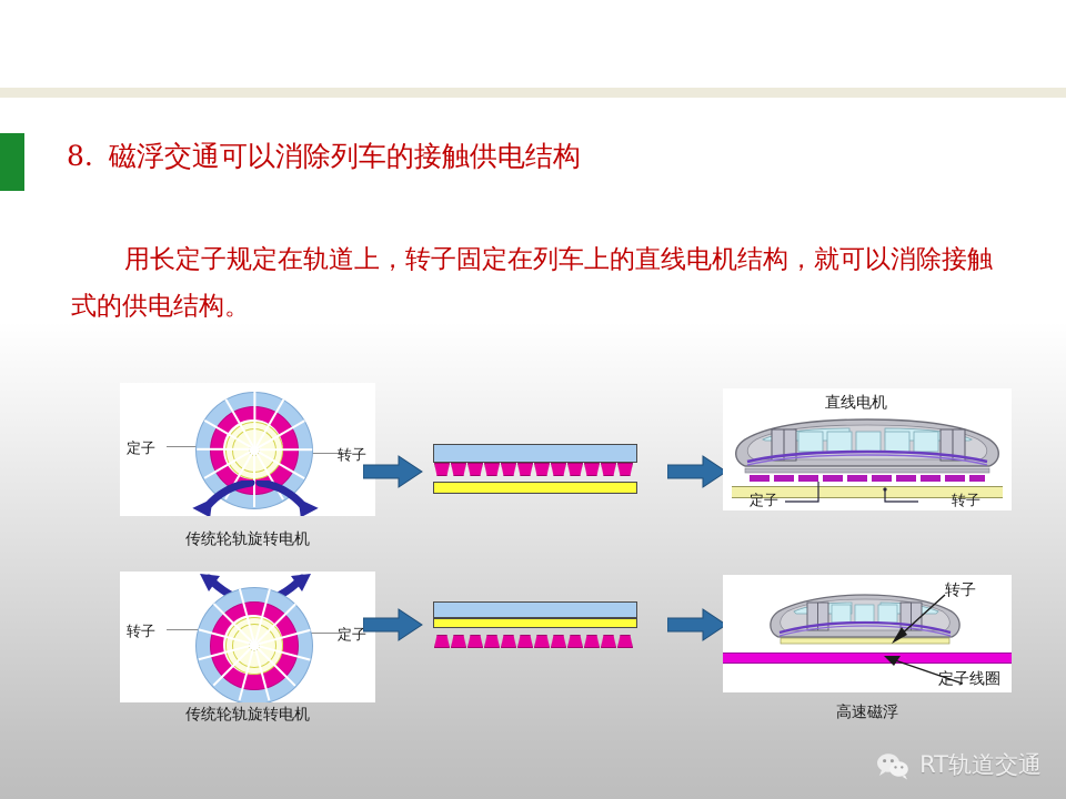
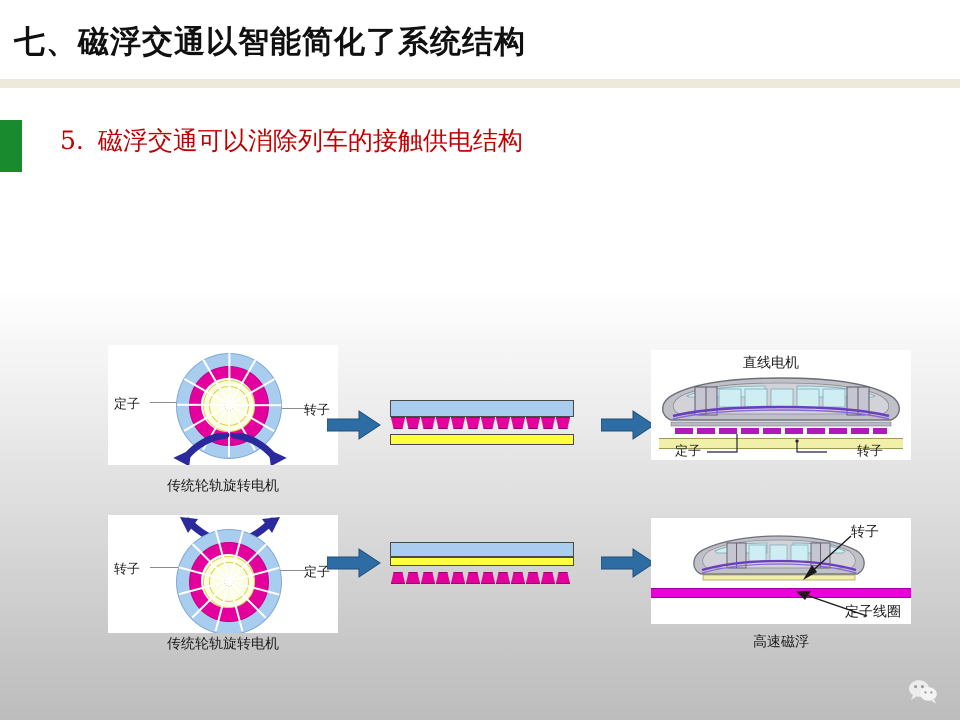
+ 七、磁浮交通以智能简化了系统结构
- 8. 磁浮交通可以消除列车的接触供电结构
+ 5. 磁浮交通可以消除列车的接触供电结构
- 用长定子规定在轨道上，转子固定在列车上的直线电机结构，就可以消除接触式的供电结构。
  定子
  转子
  传统轮轨旋转电机
  直线电机
  定子
  转子
  转子
  定子
  传统轮轨旋转电机
  转子
  定子线圈
  高速磁浮
- RT轨道交通
